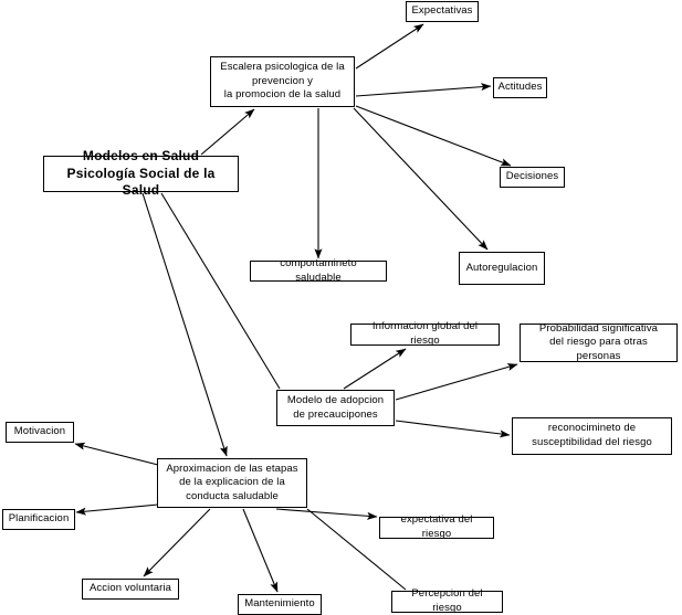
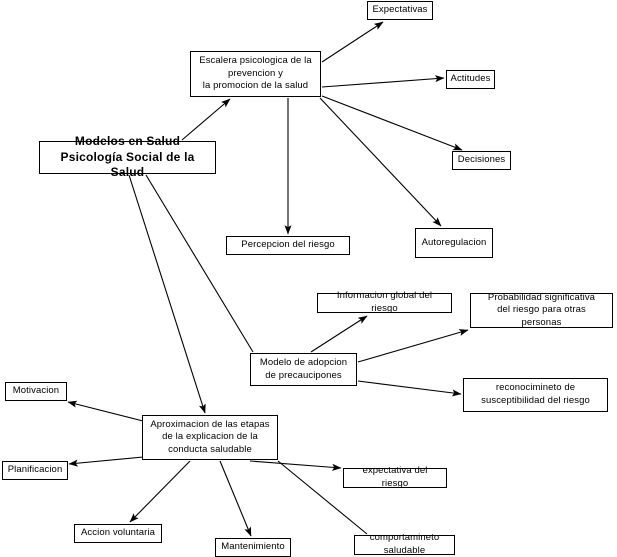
  Modelos en Salud
  Psicología Social de la Salud
  Escalera psicologica de la
  prevencion y
  la promocion de la salud
  Expectativas
  Actitudes
  Decisiones
  Autoregulacion
- comportamineto saludable
+ Percepcion del riesgo
  Informacion global del riesgo
  Probabilidad significativa
  del riesgo para otras personas
  Modelo de adopcion
  de precaucipones
  reconocimineto de
  susceptibilidad del riesgo
  Aproximacion de las etapas
  de la explicacion de la
  conducta saludable
  Motivacion
  Planificacion
  Accion voluntaria
  Mantenimiento
  expectativa del riesgo
- Percepcion del riesgo
+ comportamineto saludable
